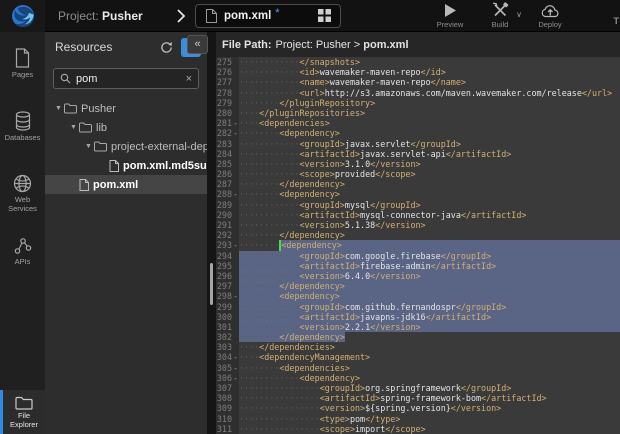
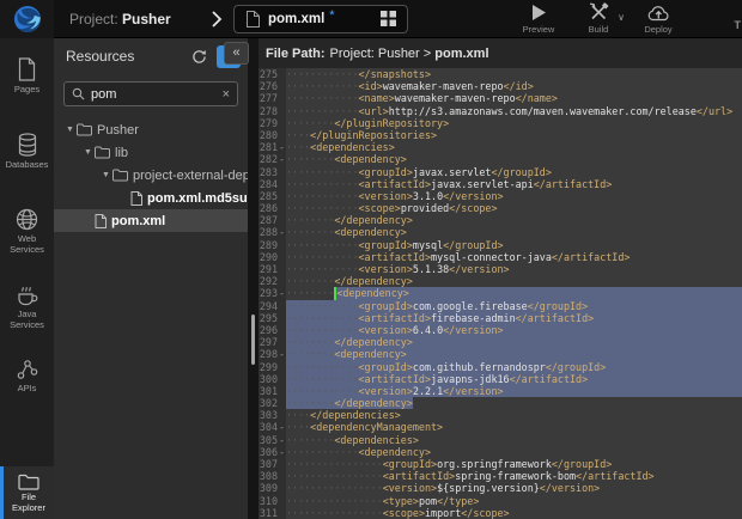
  Project: Pusher
  pom.xml
  *
  Preview
  ∨
  Build
  Deploy
  T
  Pages
  Databases
  Web Services
+ Java Services
  APIs
  File
  Explorer
  Resources
  pom
  ×
  Pusher
  lib
  pom.xml.md5su
  pom.xml
  «
  File Path:
  Project: Pusher > pom.xml
  275
  ············
  </snapshots>
  276
  ············
  <id>
  wavemaker-maven-repo
  </id>
  277
  ············
  <name>
  wavemaker-maven-repo
  </name>
  278
  ············
  <url>
  http://s3.amazonaws.com/maven.wavemaker.com/release
  </url>
  279
  ········
  </pluginRepository>
  280
  ····
  </pluginRepositories>
  281
  -
  ····
  <dependencies>
  282
  -
  ········
  <dependency>
  283
  ············
  <groupId>
  javax.servlet
  </groupId>
  284
  ············
  <artifactId>
  javax.servlet-api
  </artifactId>
  285
  ············
  <version>
  3.1.0
  </version>
  286
  ············
  <scope>
  provided
  </scope>
  287
  ········
  </dependency>
  288
  -
  ········
  <dependency>
  289
  ············
  <groupId>
  mysql
  </groupId>
  290
  ············
  <artifactId>
  mysql-connector-java
  </artifactId>
  291
  ············
  <version>
  5.1.38
  </version>
  292
  ········
  </dependency>
  293
  -
  ········
  <dependency>
  294
  ············
  <groupId>
  com.google.firebase
  </groupId>
  295
  ············
  <artifactId>
  firebase-admin
  </artifactId>
  296
  ············
  <version>
  6.4.0
  </version>
  297
  ········
  </dependency>
  298
  -
  ········
  <dependency>
  299
  ············
  <groupId>
  com.github.fernandospr
  </groupId>
  300
  ············
  <artifactId>
  javapns-jdk16
  </artifactId>
  301
  ············
  <version>
  2.2.1
  </version>
  302
  ········
  </dependency>
  303
  ····
  </dependencies>
  304
  -
  ····
  <dependencyManagement>
  305
  -
  ········
  <dependencies>
  306
  -
  ············
  <dependency>
  307
  ················
  <groupId>
  org.springframework
  </groupId>
  308
  ················
  <artifactId>
  spring-framework-bom
  </artifactId>
  309
  ················
  <version>
  ${spring.version}
  </version>
  310
  ················
  <type>
  pom
  </type>
  311
  ················
  <scope>
  import
  </scope>
